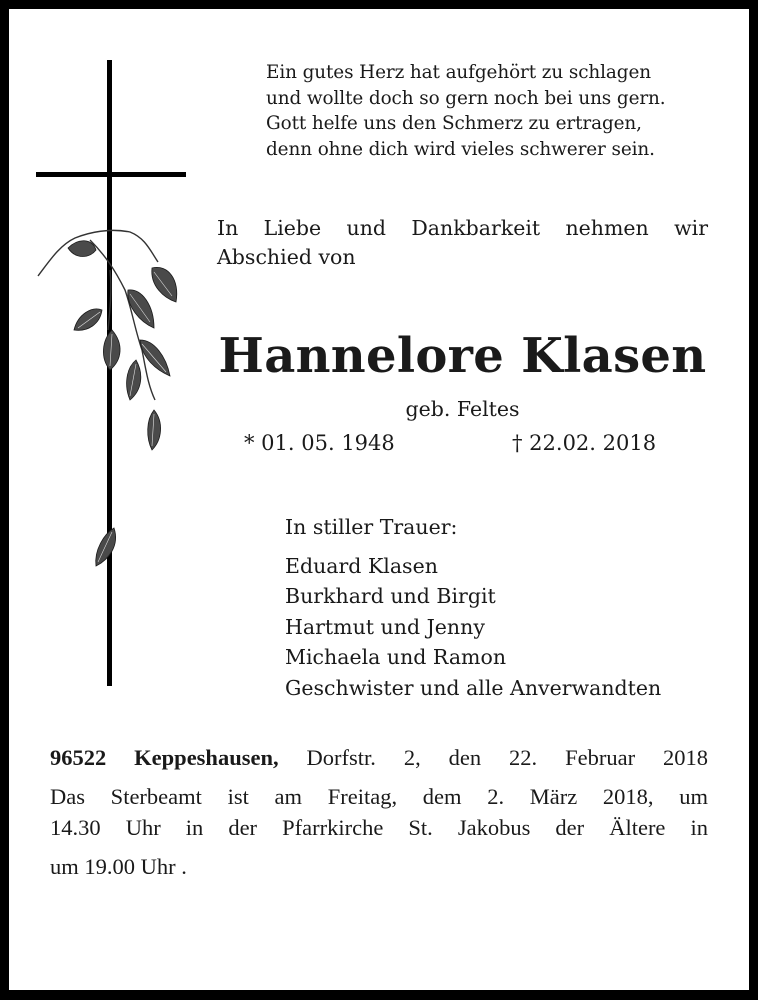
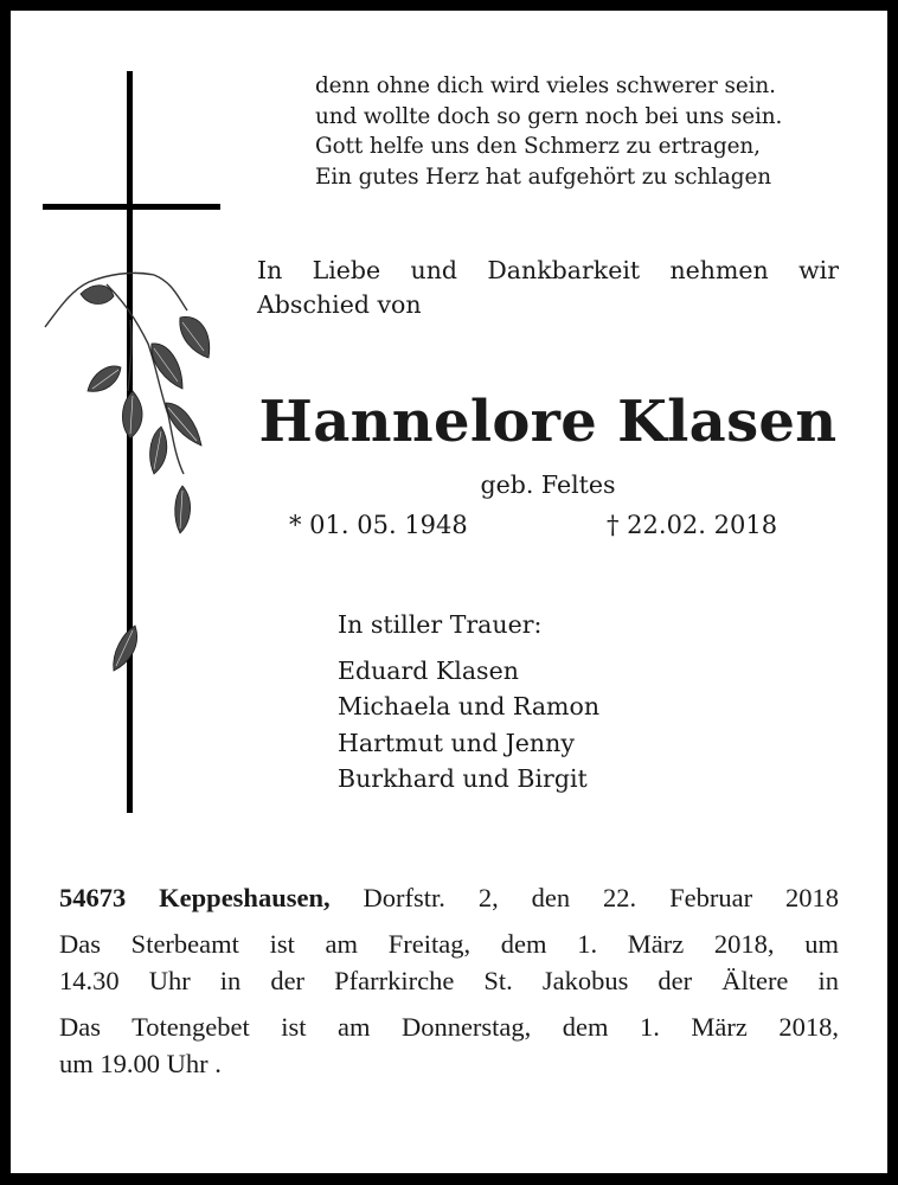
- Ein gutes Herz hat aufgehört zu schlagen
+ denn ohne dich wird vieles schwerer sein.
- und wollte doch so gern noch bei uns gern.
+ und wollte doch so gern noch bei uns sein.
  Gott helfe uns den Schmerz zu ertragen,
- denn ohne dich wird vieles schwerer sein.
+ Ein gutes Herz hat aufgehört zu schlagen
  In Liebe und Dankbarkeit nehmen wir
  Abschied von
  Hannelore Klasen
  geb. Feltes
  * 01. 05. 1948
  † 22.02. 2018
  In stiller Trauer:
  Eduard Klasen
- Burkhard und Birgit
+ Michaela und Ramon
  Hartmut und Jenny
- Michaela und Ramon
+ Burkhard und Birgit
- Geschwister und alle Anverwandten
- 96522 Keppeshausen, Dorfstr. 2, den 22. Februar 2018
+ 54673 Keppeshausen, Dorfstr. 2, den 22. Februar 2018
- Das Sterbeamt ist am Freitag, dem 2. März 2018, um
+ Das Sterbeamt ist am Freitag, dem 1. März 2018, um
  14.30 Uhr in der Pfarrkirche St. Jakobus der Ältere in
+ Das Totengebet ist am Donnerstag, dem 1. März 2018,
  um 19.00 Uhr .
